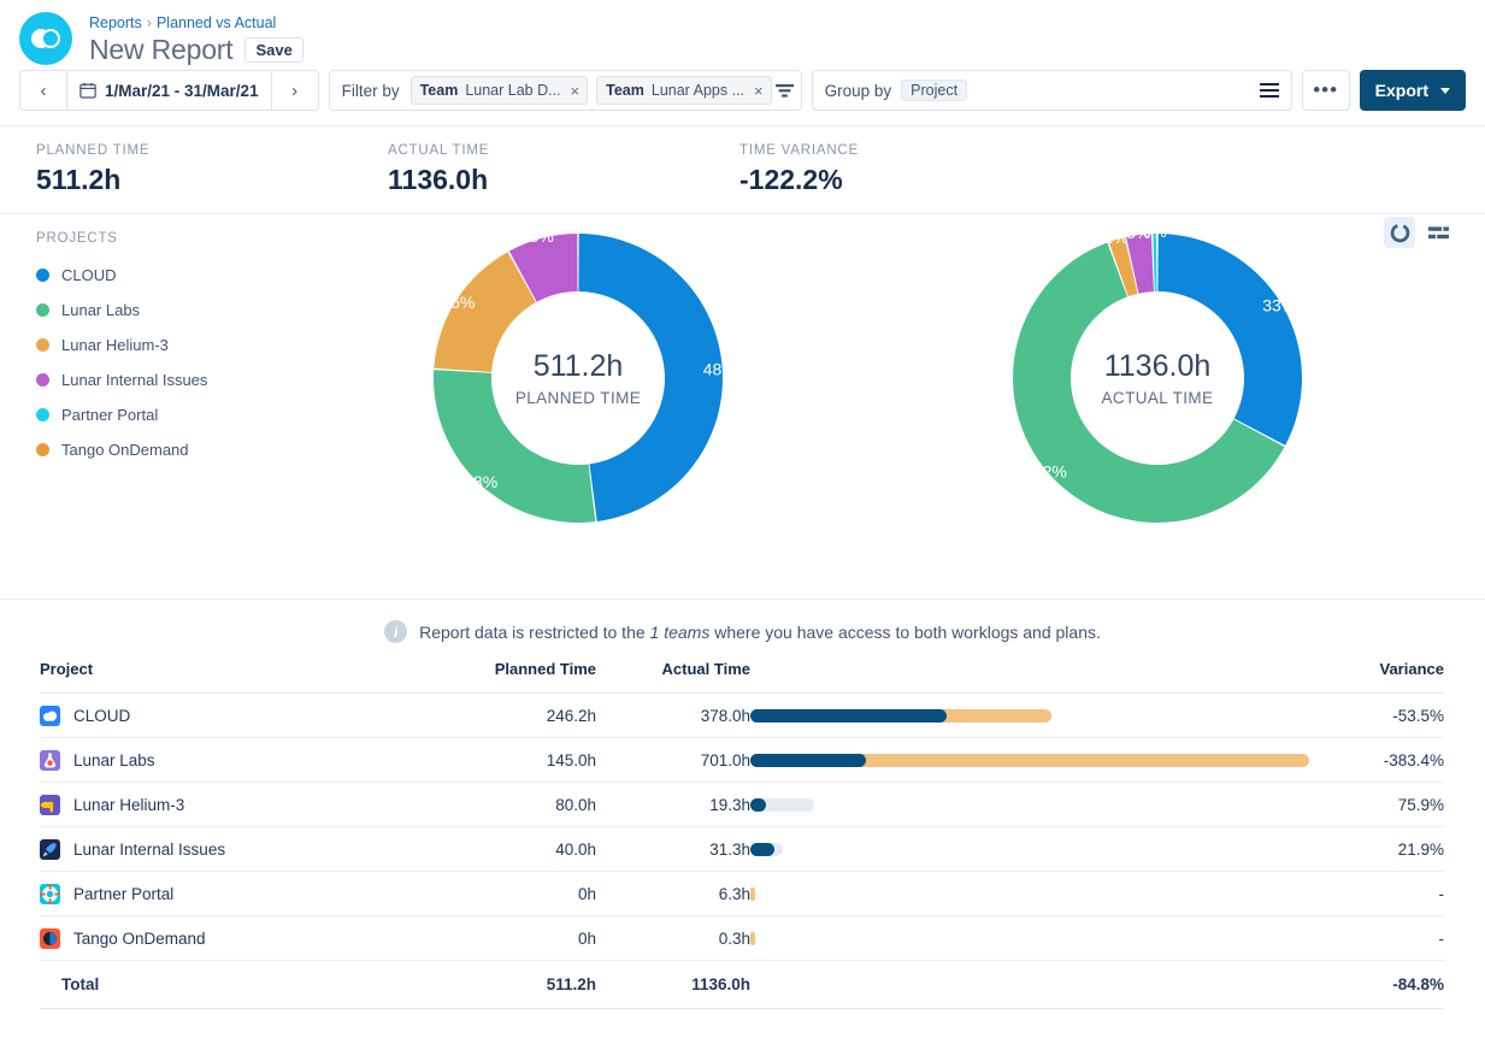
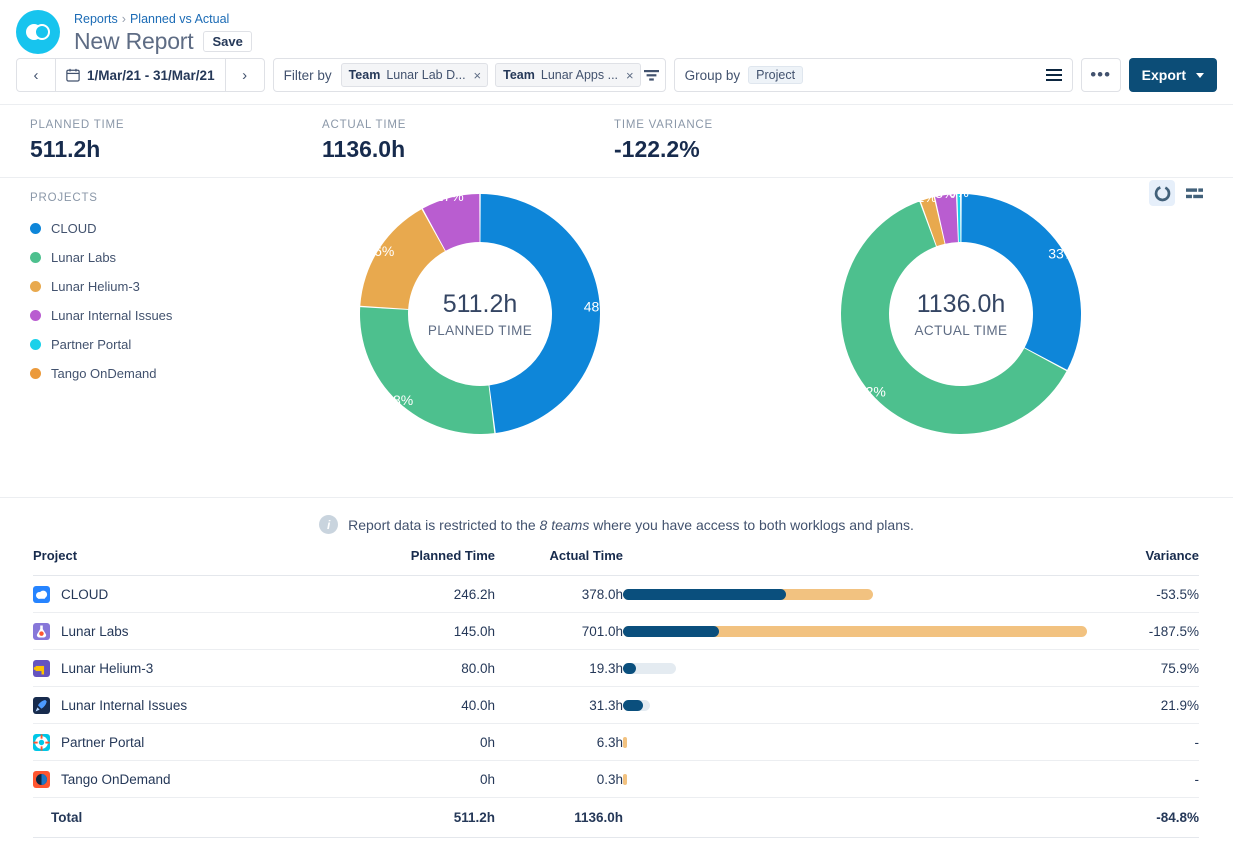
  Reports › Planned vs Actual
  New Report
  Save
  ‹
  1/Mar/21 - 31/Mar/21
  ›
  Filter by
  Team
  Lunar Lab D...
  ×
  Team
  Lunar Apps ...
  ×
  Group by
  Project
  •••
  Export
  PLANNED TIME
  511.2h
  ACTUAL TIME
  1136.0h
  TIME VARIANCE
  -122.2%
  PROJECTS
  CLOUD
  Lunar Labs
  Lunar Helium-3
  Lunar Internal Issues
  Partner Portal
  Tango OnDemand
  48%
  28%
  16%
- 8%
+ 27%
  511.2h
  PLANNED TIME
  33%
  62%
  2%
  3%
  0%
  1136.0h
  ACTUAL TIME
  i
- Report data is restricted to the 1 teams where you have access to both worklogs and plans.
+ Report data is restricted to the 8 teams where you have access to both worklogs and plans.
  Project	Planned Time	Actual Time		Variance
  CLOUD	246.2h	378.0h		-53.5%
- Lunar Labs	145.0h	701.0h		-383.4%
+ Lunar Labs	145.0h	701.0h		-187.5%
  Lunar Helium-3	80.0h	19.3h		75.9%
  Lunar Internal Issues	40.0h	31.3h		21.9%
  Partner Portal	0h	6.3h		-
  Tango OnDemand	0h	0.3h		-
  Total	511.2h	1136.0h		-84.8%
